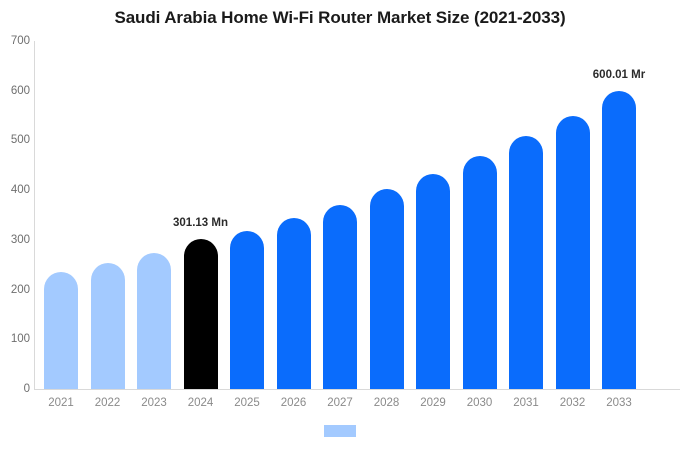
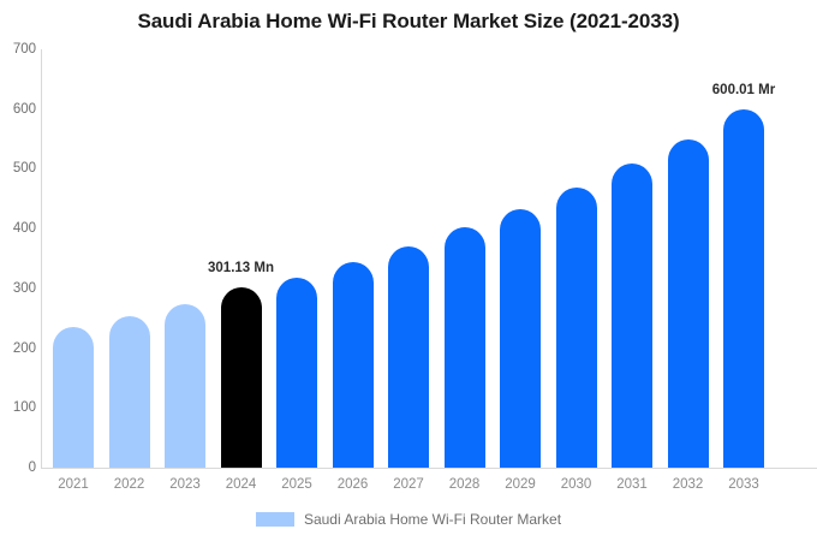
  Saudi Arabia Home Wi-Fi Router Market Size (2021-2033)
  0
  100
  200
  300
  400
  500
  600
  700
  2021
  2022
  2023
  301.13 Mn
  2024
  2025
  2026
  2027
  2028
  2029
  2030
  2031
  2032
  600.01 Mr
  2033
+ Saudi Arabia Home Wi-Fi Router Market
